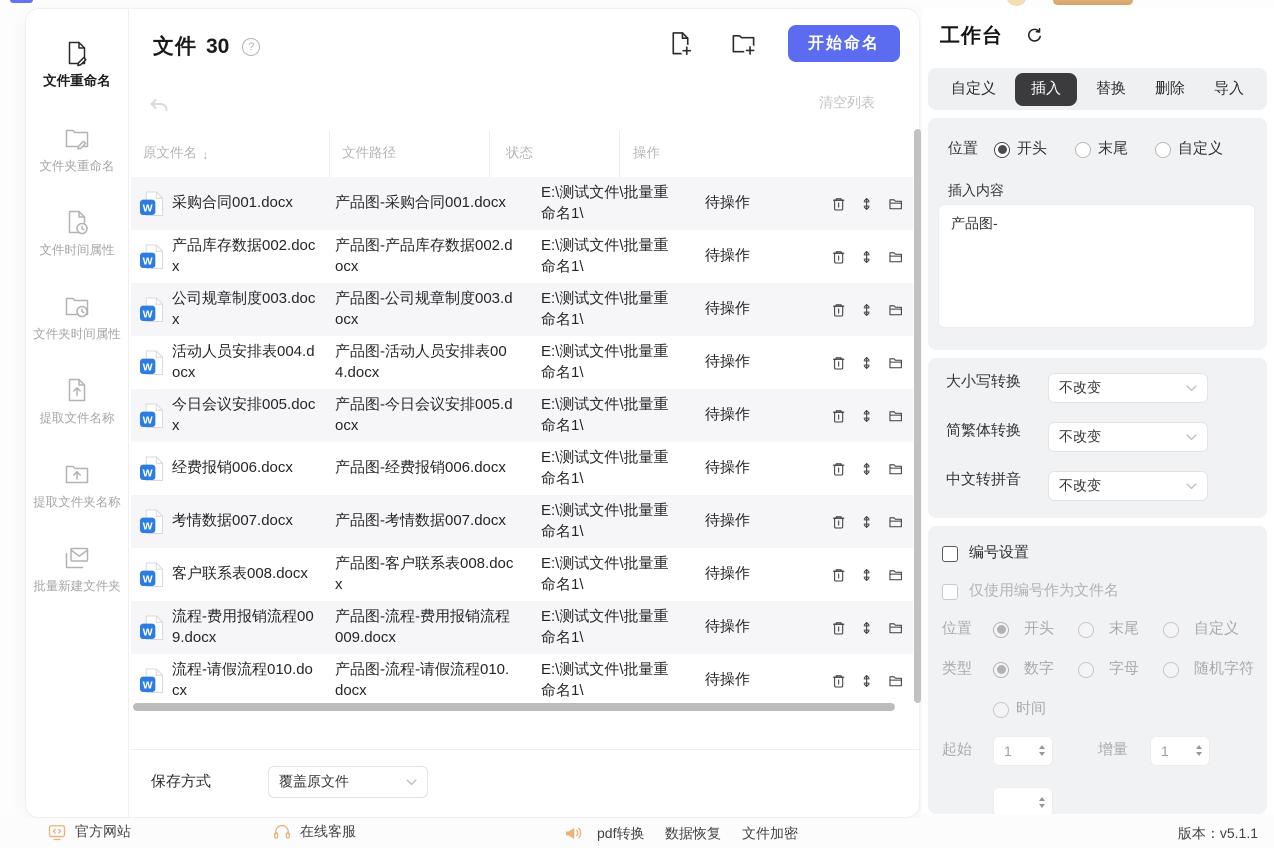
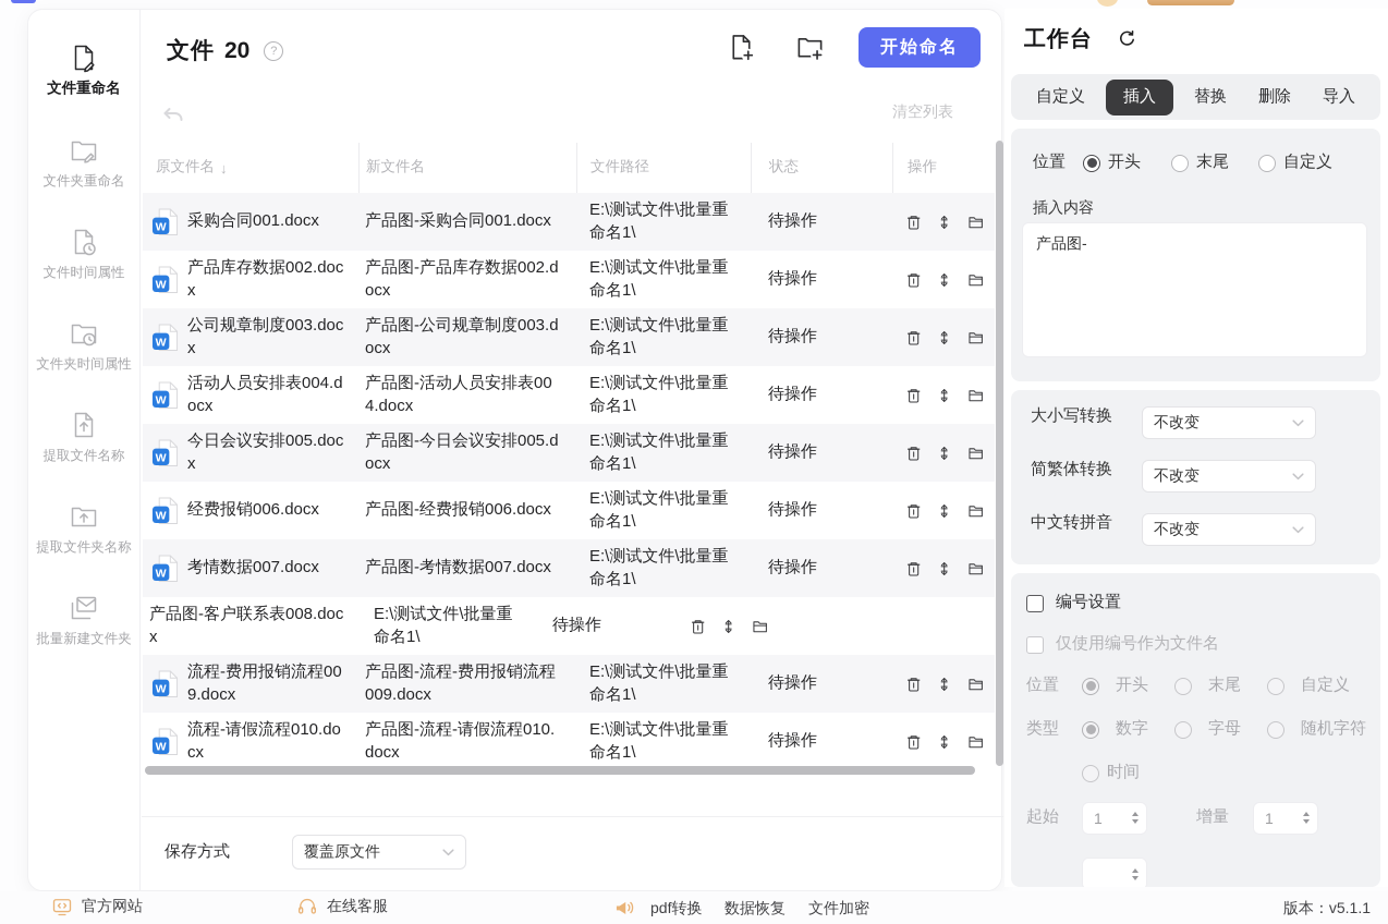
  文件重命名
  文件夹重命名
  文件时间属性
  文件夹时间属性
  提取文件名称
  提取文件夹名称
  批量新建文件夹
  文件
- 30
+ 20
  ?
  开始命名
  清空列表
  原文件名
  ↓
+ 新文件名
  文件路径
  状态
  操作
  采购合同001.docx
  产品图-采购合同001.docx
  E:\测试文件\批量重命名1\
  待操作
  产品库存数据002.docx
  产品图-产品库存数据002.docx
  E:\测试文件\批量重命名1\
  待操作
  公司规章制度003.docx
  产品图-公司规章制度003.docx
  E:\测试文件\批量重命名1\
  待操作
  活动人员安排表004.docx
  产品图-活动人员安排表004.docx
  E:\测试文件\批量重命名1\
  待操作
  今日会议安排005.docx
  产品图-今日会议安排005.docx
  E:\测试文件\批量重命名1\
  待操作
  经费报销006.docx
  产品图-经费报销006.docx
  E:\测试文件\批量重命名1\
  待操作
  考情数据007.docx
  产品图-考情数据007.docx
  E:\测试文件\批量重命名1\
  待操作
- 客户联系表008.docx
  产品图-客户联系表008.docx
  E:\测试文件\批量重命名1\
  待操作
  流程-费用报销流程009.docx
  产品图-流程-费用报销流程009.docx
  E:\测试文件\批量重命名1\
  待操作
  流程-请假流程010.docx
  产品图-流程-请假流程010.docx
  E:\测试文件\批量重命名1\
  待操作
  保存方式
  覆盖原文件
  工作台
  自定义
  插入
  替换
  删除
  导入
  位置
  开头
  末尾
  自定义
  插入内容
  产品图-
  大小写转换
  不改变
  简繁体转换
  不改变
  中文转拼音
  不改变
  编号设置
  仅使用编号作为文件名
  位置
  开头
  末尾
  自定义
  类型
  数字
  字母
  随机字符
  时间
  起始
  1
  增量
  1
  官方网站
  在线客服
  pdf转换
  数据恢复
  文件加密
  版本：v5.1.1
